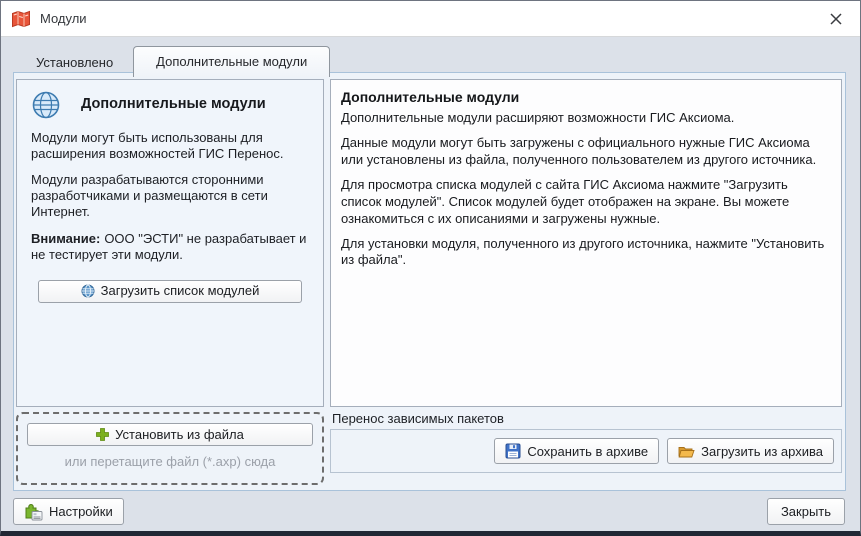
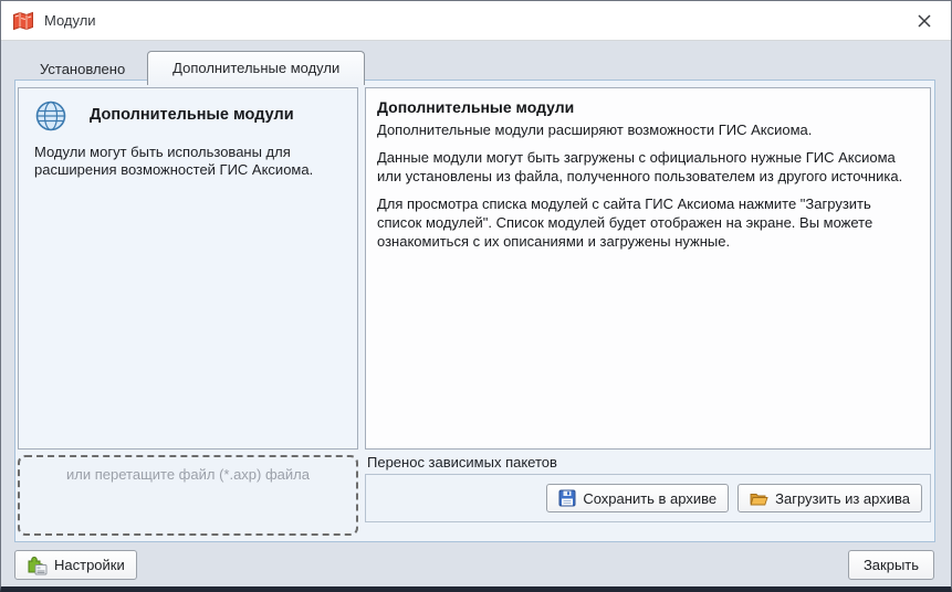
  Модули
  Установлено
  Дополнительные модули
  Дополнительные модули
- Модули могут быть использованы для расширения возможностей ГИС Перенос.
+ Модули могут быть использованы для расширения возможностей ГИС Аксиома.
- Модули разрабатываются сторонними разработчиками и размещаются в сети Интернет.
- Внимание: ООО "ЭСТИ" не разрабатывает и не тестирует эти модули.
- Загрузить список модулей
  Дополнительные модули
  Дополнительные модули расширяют возможности ГИС Аксиома.
  Данные модули могут быть загружены с официального нужные ГИС Аксиома или установлены из файла, полученного пользователем из другого источника.
  Для просмотра списка модулей с сайта ГИС Аксиома нажмите "Загрузить список модулей". Список модулей будет отображен на экране. Вы можете ознакомиться с их описаниями и загружены нужные.
- Для установки модуля, полученного из другого источника, нажмите "Установить из файла".
- Установить из файла
- или перетащите файл (*.axp) сюда
+ или перетащите файл (*.axp) файла
  Перенос зависимых пакетов
  Сохранить в архиве
  Загрузить из архива
  Настройки
  Закрыть
